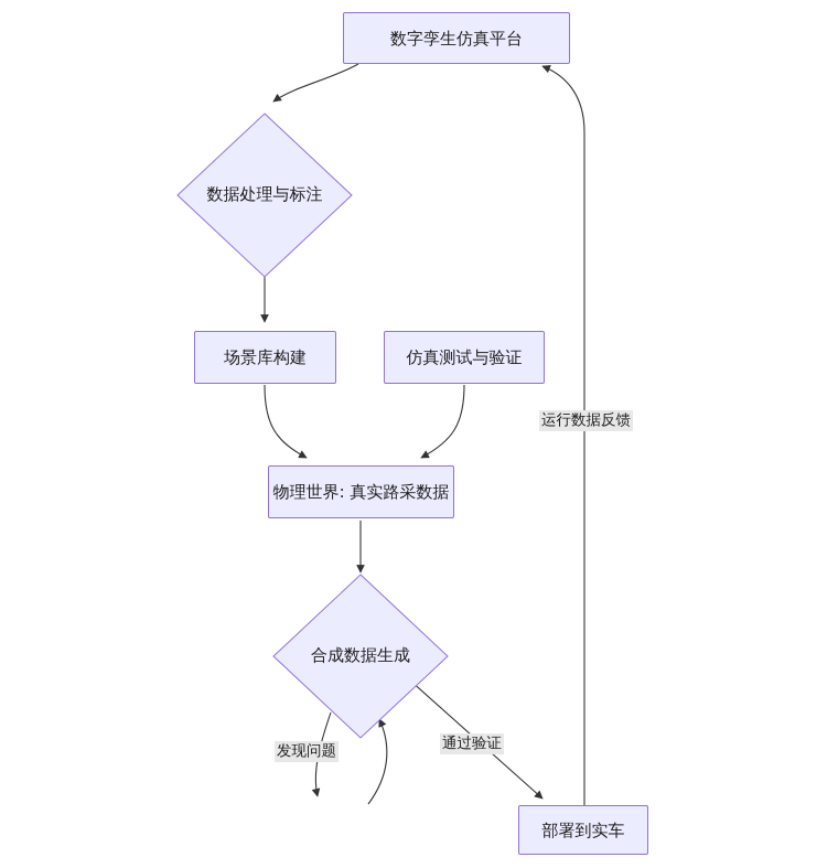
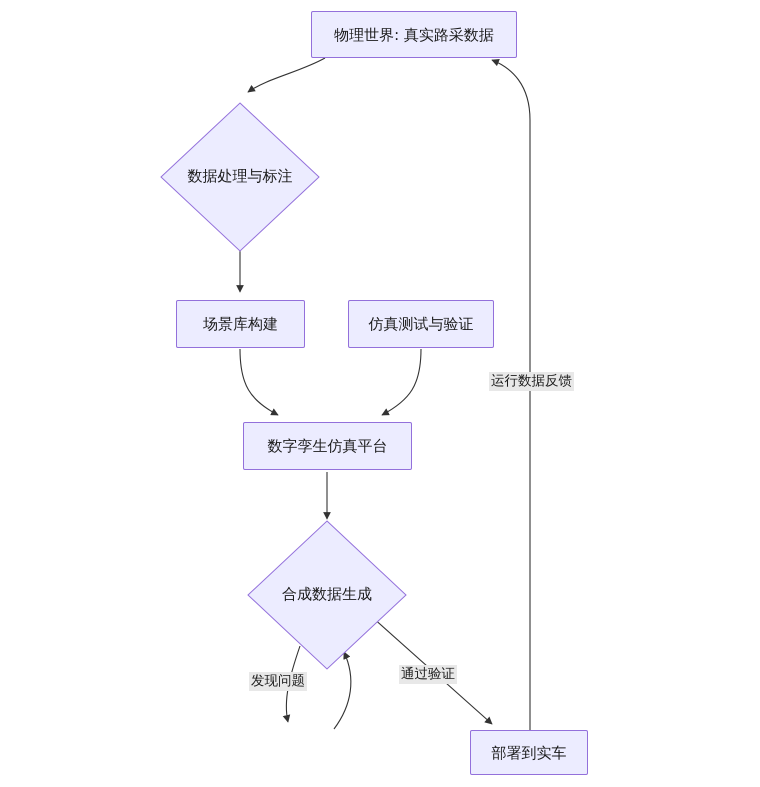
- 数字孪生仿真平台
+ 物理世界: 真实路采数据
  数据处理与标注
  场景库构建
  仿真测试与验证
- 物理世界: 真实路采数据
+ 数字孪生仿真平台
  合成数据生成
  部署到实车
  运行数据反馈
  发现问题
  通过验证
